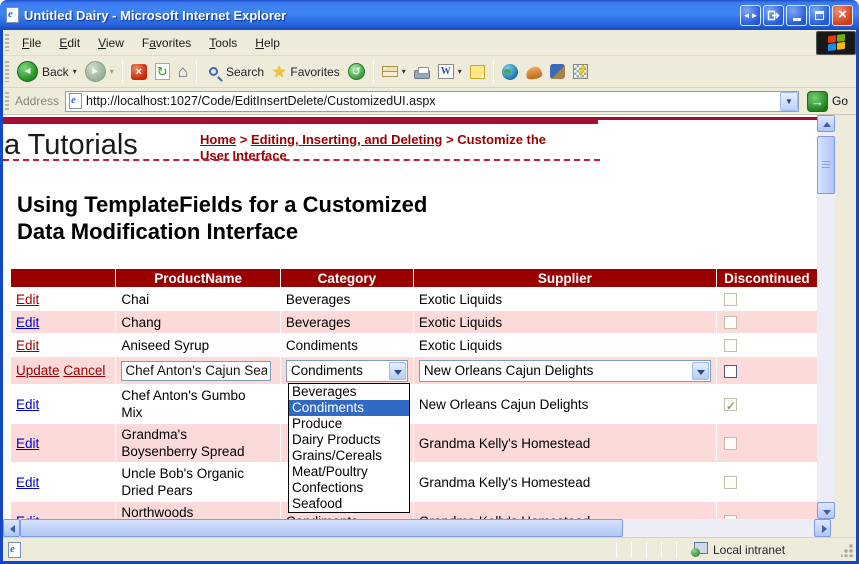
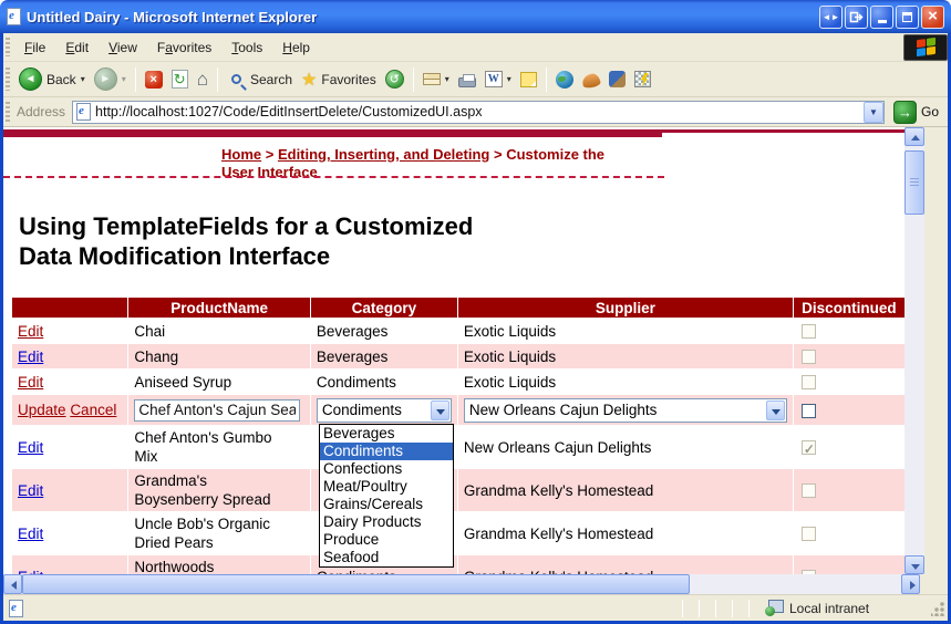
  Untitled Dairy - Microsoft Internet Explorer
  ◄►
  ×
  File
  Edit
  View
  Favorites
  Tools
  Help
  ◄
  Back
  ▾
  ►
  ▾
  ×
  ↻
  ⌂
  Search
  ★
  Favorites
  ↺
  ▾
  W
  ▾
  Address
  http://localhost:1027/Code/EditInsertDelete/CustomizedUI.aspx
  ▼
  →
  Go
- a Tutorials
  Home > Editing, Inserting, and Deleting > Customize the User Interface
  Using TemplateFields for a Customized
  Data Modification Interface
  	ProductName	Category	Supplier	Discontinued
  Edit	Chai	Beverages	Exotic Liquids
  Edit	Chang	Beverages	Exotic Liquids
  Edit	Aniseed Syrup	Condiments	Exotic Liquids
  Update Cancel	Chef Anton's Cajun Sea	Condiments	New Orleans Cajun Delights
  Edit	Chef Anton's Gumbo Mix		New Orleans Cajun Delights
  Edit	Grandma's Boysenberry Spread		Grandma Kelly's Homestead
  Edit	Uncle Bob's Organic Dried Pears		Grandma Kelly's Homestead
  Beverages
  Condiments
- Produce
+ Confections
- Dairy Products
+ Meat/Poultry
  Grains/Cereals
- Meat/Poultry
+ Dairy Products
- Confections
+ Produce
  Seafood
  Local intranet
